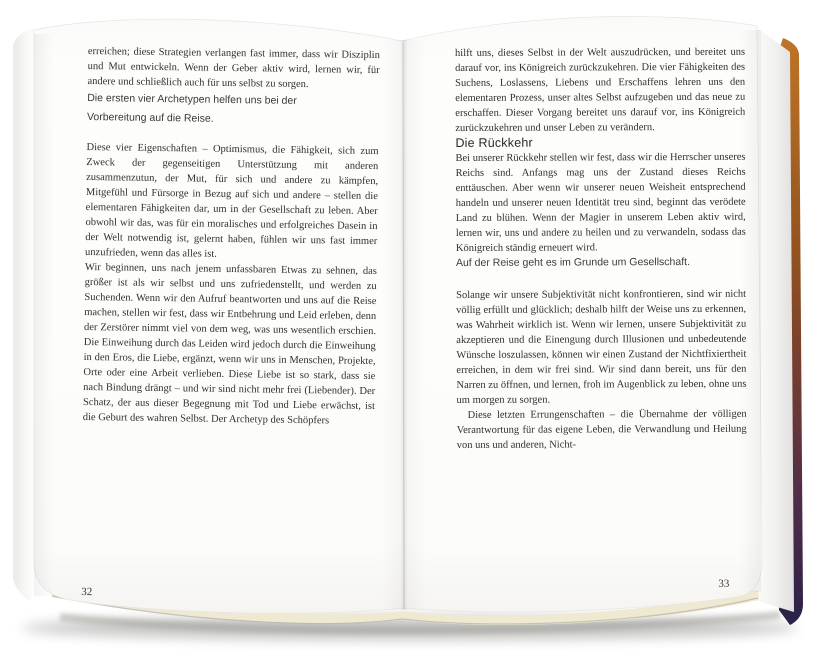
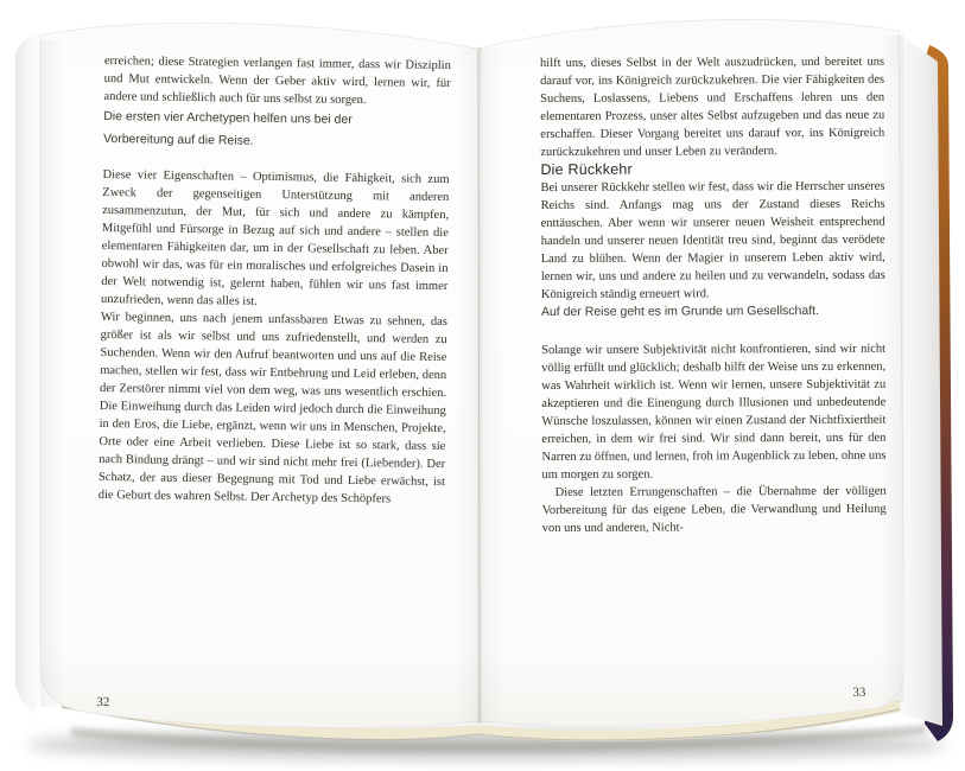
  erreichen; diese Strategien verlangen fast immer, dass wir Disziplin und Mut entwickeln. Wenn der Geber aktiv wird, lernen wir, für andere und schließlich auch für uns selbst zu sorgen.
  Die ersten vier Archetypen helfen uns bei der Vorbereitung auf die Reise.
  Diese vier Eigenschaften – Optimismus, die Fähigkeit, sich zum Zweck der gegenseitigen Unterstützung mit anderen zusammenzutun, der Mut, für sich und andere zu kämpfen, Mitgefühl und Fürsorge in Bezug auf sich und andere – stellen die elementaren Fähigkeiten dar, um in der Gesellschaft zu leben. Aber obwohl wir das, was für ein moralisches und erfolgreiches Dasein in der Welt notwendig ist, gelernt haben, fühlen wir uns fast immer unzufrieden, wenn das alles ist.
  Wir beginnen, uns nach jenem unfassbaren Etwas zu sehnen, das größer ist als wir selbst und uns zufriedenstellt, und werden zu Suchenden. Wenn wir den Aufruf beantworten und uns auf die Reise machen, stellen wir fest, dass wir Entbehrung und Leid erleben, denn der Zerstörer nimmt viel von dem weg, was uns wesentlich erschien. Die Einweihung durch das Leiden wird jedoch durch die Einweihung in den Eros, die Liebe, ergänzt, wenn wir uns in Menschen, Projekte, Orte oder eine Arbeit verlieben. Diese Liebe ist so stark, dass sie nach Bindung drängt – und wir sind nicht mehr frei (Liebender). Der Schatz, der aus dieser Begegnung mit Tod und Liebe erwächst, ist die Geburt des wahren Selbst. Der Archetyp des Schöpfers
  32
  hilft uns, dieses Selbst in der Welt auszudrücken, und bereitet uns darauf vor, ins Königreich zurückzukehren. Die vier Fähigkeiten des Suchens, Loslassens, Liebens und Erschaffens lehren uns den elementaren Prozess, unser altes Selbst aufzugeben und das neue zu erschaffen. Dieser Vorgang bereitet uns darauf vor, ins Königreich zurückzukehren und unser Leben zu verändern.
  Die Rückkehr
  Bei unserer Rückkehr stellen wir fest, dass wir die Herrscher unseres Reichs sind. Anfangs mag uns der Zustand dieses Reichs enttäuschen. Aber wenn wir unserer neuen Weisheit entsprechend handeln und unserer neuen Identität treu sind, beginnt das verödete Land zu blühen. Wenn der Magier in unserem Leben aktiv wird, lernen wir, uns und andere zu heilen und zu verwandeln, sodass das Königreich ständig erneuert wird.
  Auf der Reise geht es im Grunde um Gesellschaft.
  Solange wir unsere Subjektivität nicht konfrontieren, sind wir nicht völlig erfüllt und glücklich; deshalb hilft der Weise uns zu erkennen, was Wahrheit wirklich ist. Wenn wir lernen, unsere Subjektivität zu akzeptieren und die Einengung durch Illusionen und unbedeutende Wünsche loszulassen, können wir einen Zustand der Nichtfixiertheit erreichen, in dem wir frei sind. Wir sind dann bereit, uns für den Narren zu öffnen, und lernen, froh im Augenblick zu leben, ohne uns um morgen zu sorgen.
- Diese letzten Errungenschaften – die Übernahme der völligen Verantwortung für das eigene Leben, die Verwandlung und Heilung von uns und anderen, Nicht-
+ Diese letzten Errungenschaften – die Übernahme der völligen Vorbereitung für das eigene Leben, die Verwandlung und Heilung von uns und anderen, Nicht-
  33
